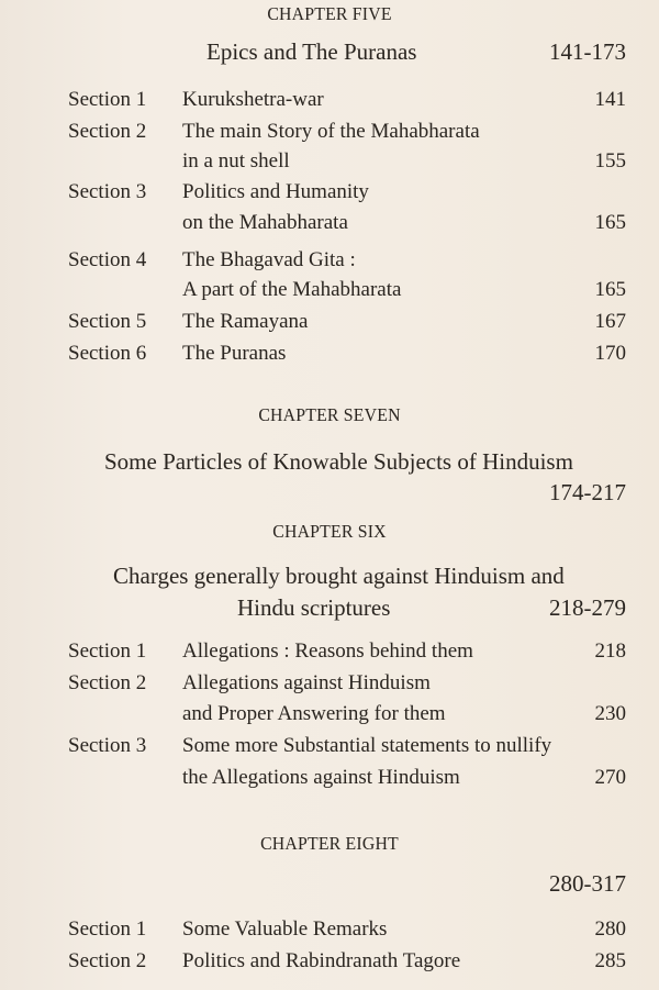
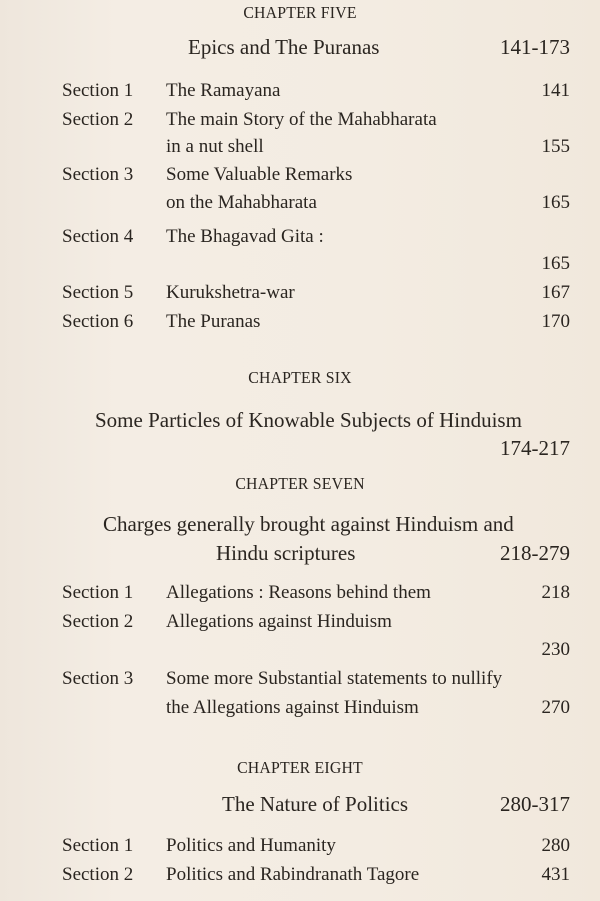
  CHAPTER FIVE
  Epics and The Puranas
  141-173
  Section 1
- Kurukshetra-war
+ The Ramayana
  141
  Section 2
  The main Story of the Mahabharata
  in a nut shell
  155
  Section 3
- Politics and Humanity
+ Some Valuable Remarks
  on the Mahabharata
  165
  Section 4
  The Bhagavad Gita :
- A part of the Mahabharata
  165
  Section 5
- The Ramayana
+ Kurukshetra-war
  167
  Section 6
  The Puranas
  170
- CHAPTER SEVEN
+ CHAPTER SIX
  Some Particles of Knowable Subjects of Hinduism
  174-217
- CHAPTER SIX
+ CHAPTER SEVEN
  Charges generally brought against Hinduism and
  Hindu scriptures
  218-279
  Section 1
  Allegations : Reasons behind them
  218
  Section 2
  Allegations against Hinduism
- and Proper Answering for them
  230
  Section 3
  Some more Substantial statements to nullify
  the Allegations against Hinduism
  270
  CHAPTER EIGHT
+ The Nature of Politics
  280-317
  Section 1
- Some Valuable Remarks
+ Politics and Humanity
  280
  Section 2
  Politics and Rabindranath Tagore
- 285
+ 431
